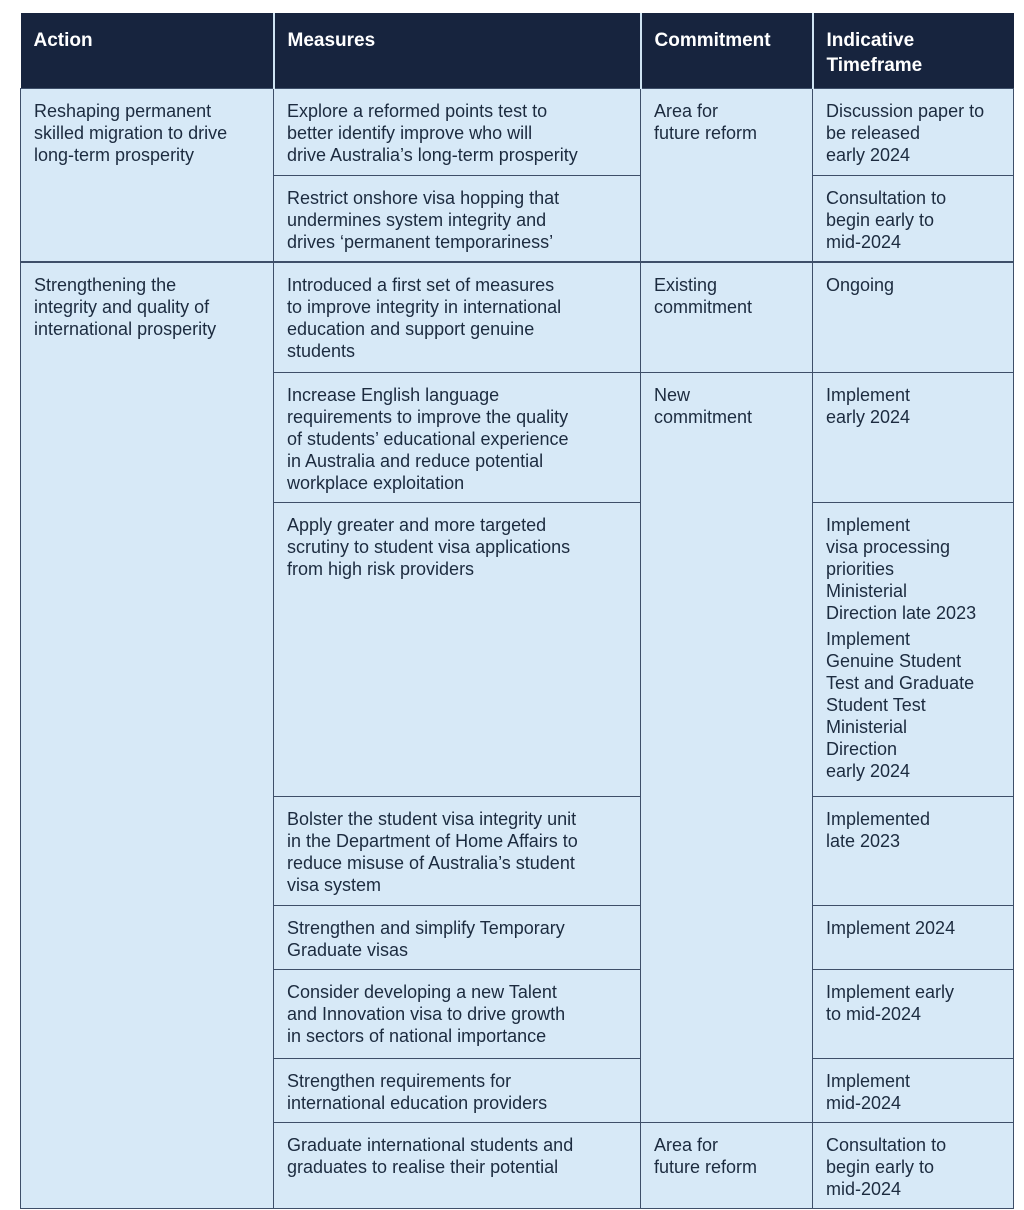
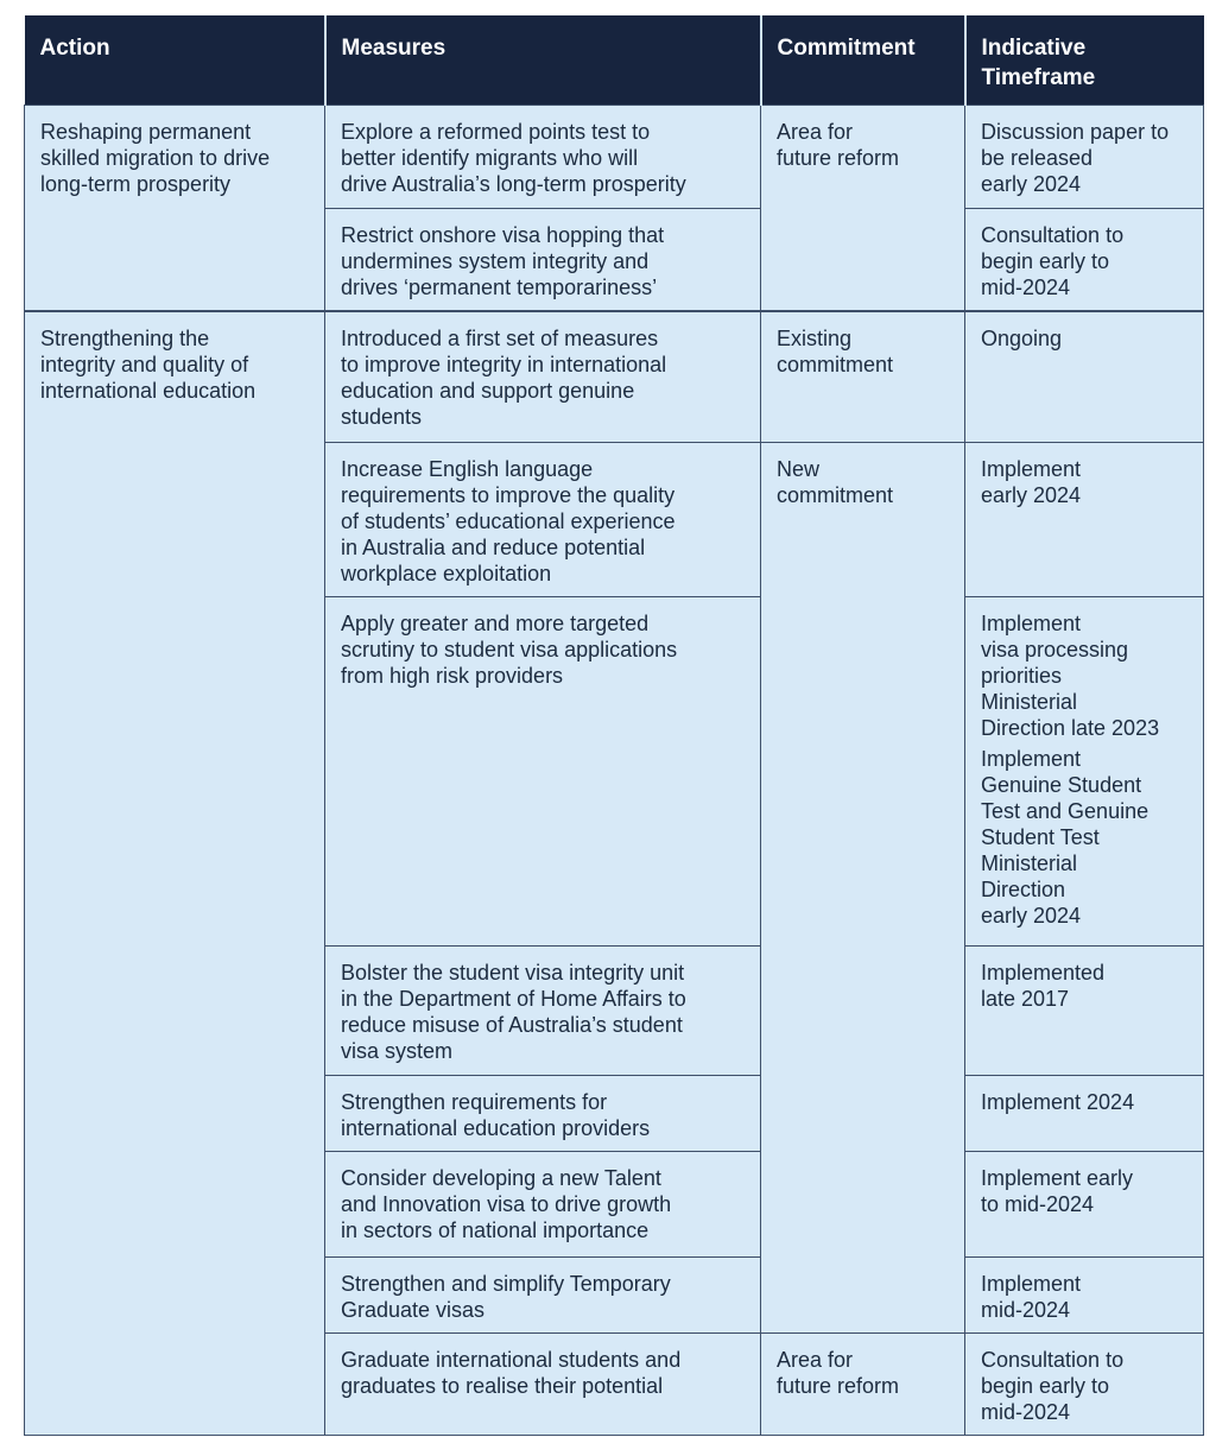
  Action	Measures	Commitment	Indicative Timeframe
- Reshaping permanent skilled migration to drive long-term prosperity	Explore a reformed points test to better identify improve who will drive Australia’s long-term prosperity	Area for future reform	Discussion paper to be released early 2024
+ Reshaping permanent skilled migration to drive long-term prosperity	Explore a reformed points test to better identify migrants who will drive Australia’s long-term prosperity	Area for future reform	Discussion paper to be released early 2024
  Restrict onshore visa hopping that undermines system integrity and drives ‘permanent temporariness’	Consultation to begin early to mid-2024
- Strengthening the integrity and quality of international prosperity	Introduced a first set of measures to improve integrity in international education and support genuine students	Existing commitment	Ongoing
+ Strengthening the integrity and quality of international education	Introduced a first set of measures to improve integrity in international education and support genuine students	Existing commitment	Ongoing
  Increase English language requirements to improve the quality of students’ educational experience in Australia and reduce potential workplace exploitation	New commitment	Implement early 2024
- Apply greater and more targeted scrutiny to student visa applications from high risk providers	Implement visa processing priorities Ministerial Direction late 2023 Implement Genuine Student Test and Graduate Student Test Ministerial Direction early 2024
+ Apply greater and more targeted scrutiny to student visa applications from high risk providers	Implement visa processing priorities Ministerial Direction late 2023 Implement Genuine Student Test and Genuine Student Test Ministerial Direction early 2024
- Bolster the student visa integrity unit in the Department of Home Affairs to reduce misuse of Australia’s student visa system	Implemented late 2023
+ Bolster the student visa integrity unit in the Department of Home Affairs to reduce misuse of Australia’s student visa system	Implemented late 2017
- Strengthen and simplify Temporary Graduate visas	Implement 2024
+ Strengthen requirements for international education providers	Implement 2024
  Consider developing a new Talent and Innovation visa to drive growth in sectors of national importance	Implement early to mid-2024
- Strengthen requirements for international education providers	Implement mid-2024
+ Strengthen and simplify Temporary Graduate visas	Implement mid-2024
  Graduate international students and graduates to realise their potential	Area for future reform	Consultation to begin early to mid-2024
